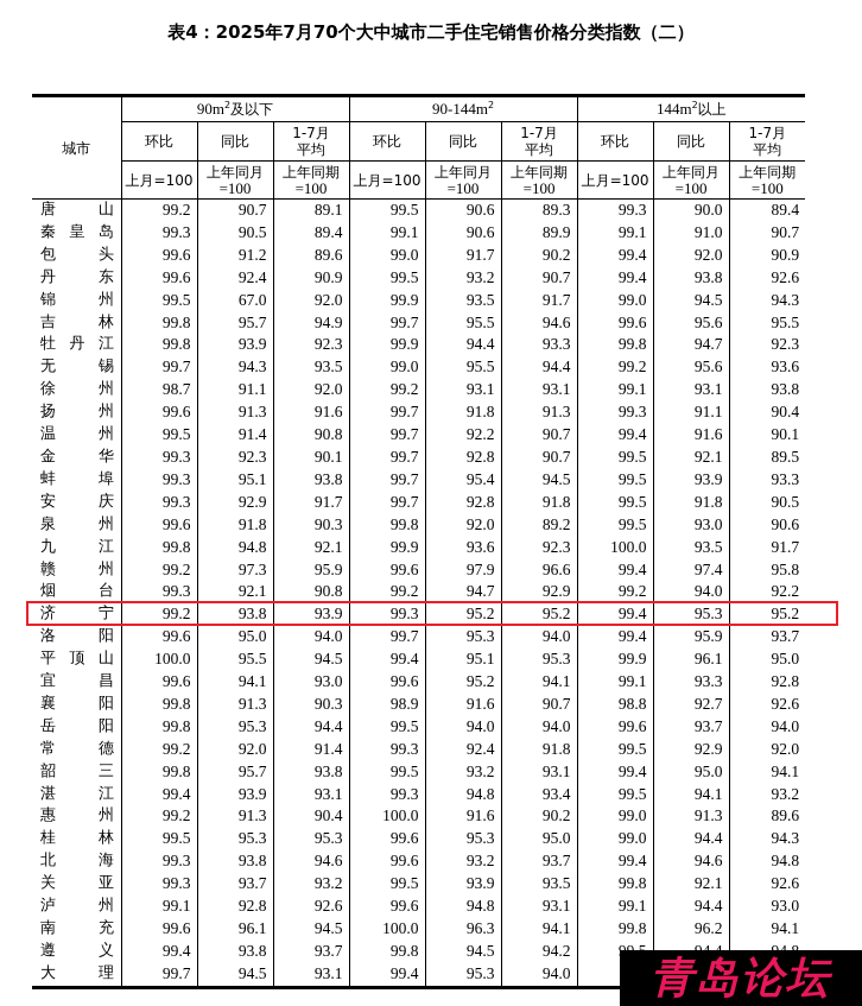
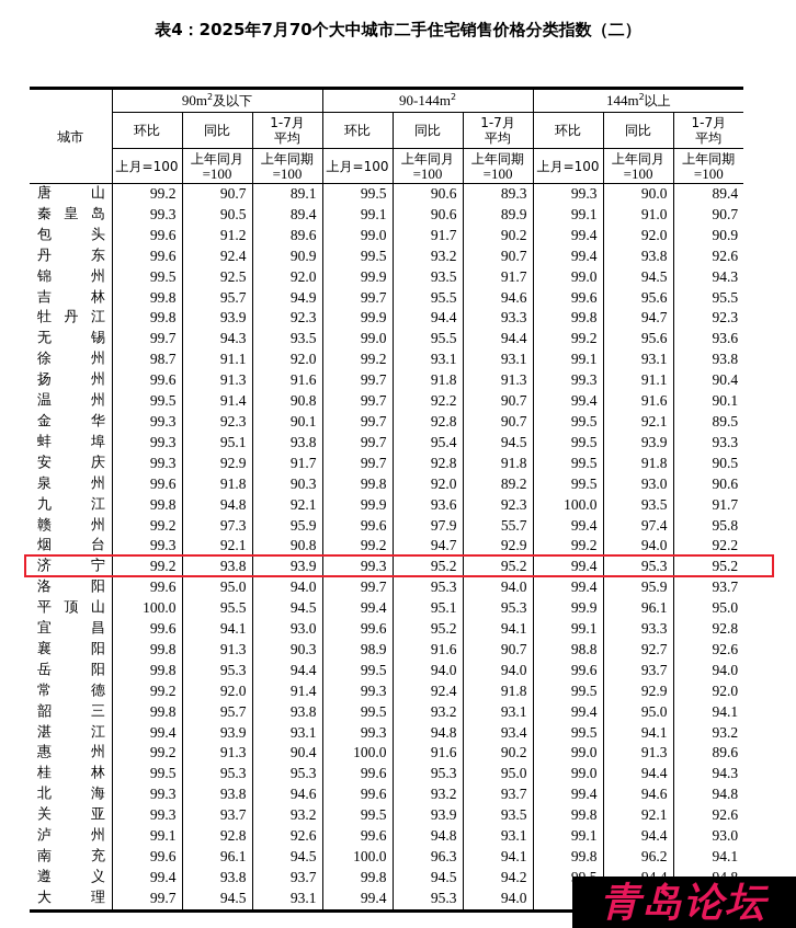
  表4：2025年7月70个大中城市二手住宅销售价格分类指数（二）
  城市	90m2及以下	90-144m2	144m2以上
  环比	同比	1-7月平均	环比	同比	1-7月平均	环比	同比	1-7月平均
  上月=100	上年同月=100	上年同期=100	上月=100	上年同月=100	上年同期=100	上月=100	上年同月=100	上年同期=100
  唐 山	99.2	90.7	89.1	99.5	90.6	89.3	99.3	90.0	89.4
  秦 皇 岛	99.3	90.5	89.4	99.1	90.6	89.9	99.1	91.0	90.7
  包 头	99.6	91.2	89.6	99.0	91.7	90.2	99.4	92.0	90.9
  丹 东	99.6	92.4	90.9	99.5	93.2	90.7	99.4	93.8	92.6
- 锦 州	99.5	67.0	92.0	99.9	93.5	91.7	99.0	94.5	94.3
+ 锦 州	99.5	92.5	92.0	99.9	93.5	91.7	99.0	94.5	94.3
  吉 林	99.8	95.7	94.9	99.7	95.5	94.6	99.6	95.6	95.5
  牡 丹 江	99.8	93.9	92.3	99.9	94.4	93.3	99.8	94.7	92.3
  无 锡	99.7	94.3	93.5	99.0	95.5	94.4	99.2	95.6	93.6
  徐 州	98.7	91.1	92.0	99.2	93.1	93.1	99.1	93.1	93.8
  扬 州	99.6	91.3	91.6	99.7	91.8	91.3	99.3	91.1	90.4
  温 州	99.5	91.4	90.8	99.7	92.2	90.7	99.4	91.6	90.1
  金 华	99.3	92.3	90.1	99.7	92.8	90.7	99.5	92.1	89.5
  蚌 埠	99.3	95.1	93.8	99.7	95.4	94.5	99.5	93.9	93.3
  安 庆	99.3	92.9	91.7	99.7	92.8	91.8	99.5	91.8	90.5
  泉 州	99.6	91.8	90.3	99.8	92.0	89.2	99.5	93.0	90.6
  九 江	99.8	94.8	92.1	99.9	93.6	92.3	100.0	93.5	91.7
- 赣 州	99.2	97.3	95.9	99.6	97.9	96.6	99.4	97.4	95.8
+ 赣 州	99.2	97.3	95.9	99.6	97.9	55.7	99.4	97.4	95.8
  烟 台	99.3	92.1	90.8	99.2	94.7	92.9	99.2	94.0	92.2
  济 宁	99.2	93.8	93.9	99.3	95.2	95.2	99.4	95.3	95.2
  洛 阳	99.6	95.0	94.0	99.7	95.3	94.0	99.4	95.9	93.7
  平 顶 山	100.0	95.5	94.5	99.4	95.1	95.3	99.9	96.1	95.0
  宜 昌	99.6	94.1	93.0	99.6	95.2	94.1	99.1	93.3	92.8
  襄 阳	99.8	91.3	90.3	98.9	91.6	90.7	98.8	92.7	92.6
  岳 阳	99.8	95.3	94.4	99.5	94.0	94.0	99.6	93.7	94.0
  常 德	99.2	92.0	91.4	99.3	92.4	91.8	99.5	92.9	92.0
  韶 三	99.8	95.7	93.8	99.5	93.2	93.1	99.4	95.0	94.1
  湛 江	99.4	93.9	93.1	99.3	94.8	93.4	99.5	94.1	93.2
  惠 州	99.2	91.3	90.4	100.0	91.6	90.2	99.0	91.3	89.6
  桂 林	99.5	95.3	95.3	99.6	95.3	95.0	99.0	94.4	94.3
  北 海	99.3	93.8	94.6	99.6	93.2	93.7	99.4	94.6	94.8
  关 亚	99.3	93.7	93.2	99.5	93.9	93.5	99.8	92.1	92.6
  泸 州	99.1	92.8	92.6	99.6	94.8	93.1	99.1	94.4	93.0
  南 充	99.6	96.1	94.5	100.0	96.3	94.1	99.8	96.2	94.1
  大 理	99.7	94.5	93.1	99.4	95.3	94.0
  青岛论坛
